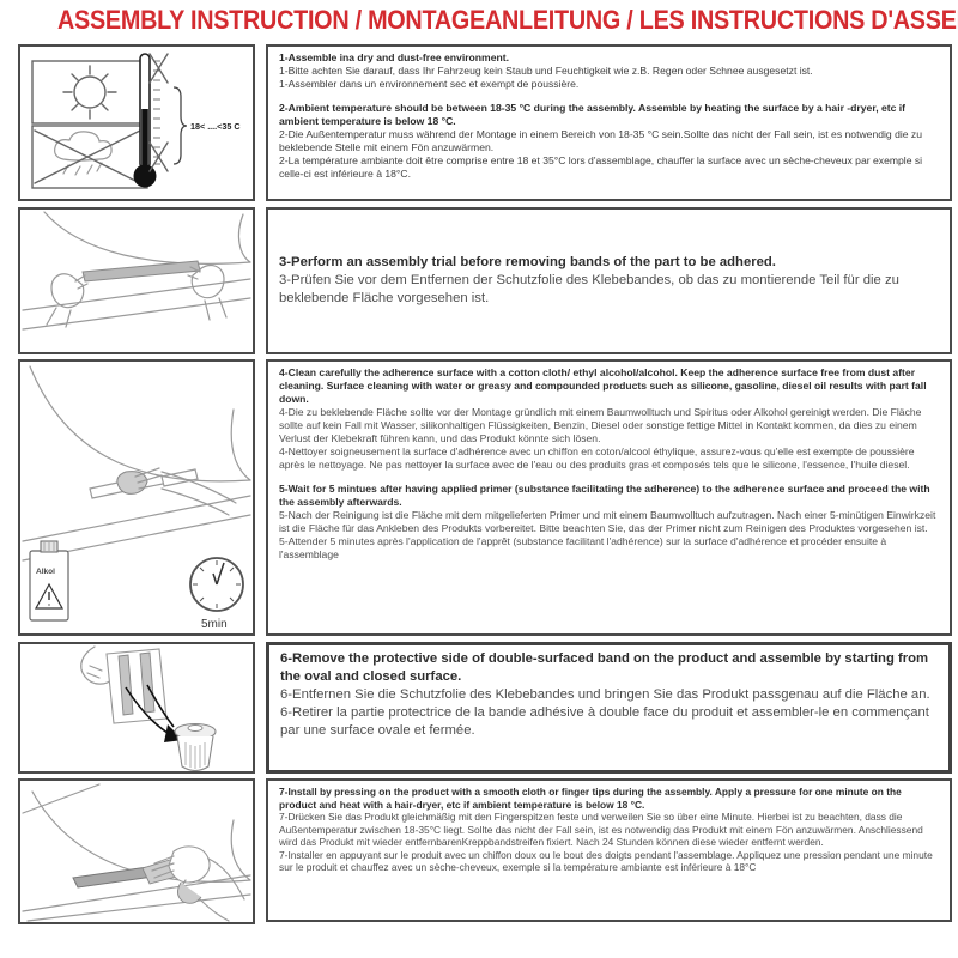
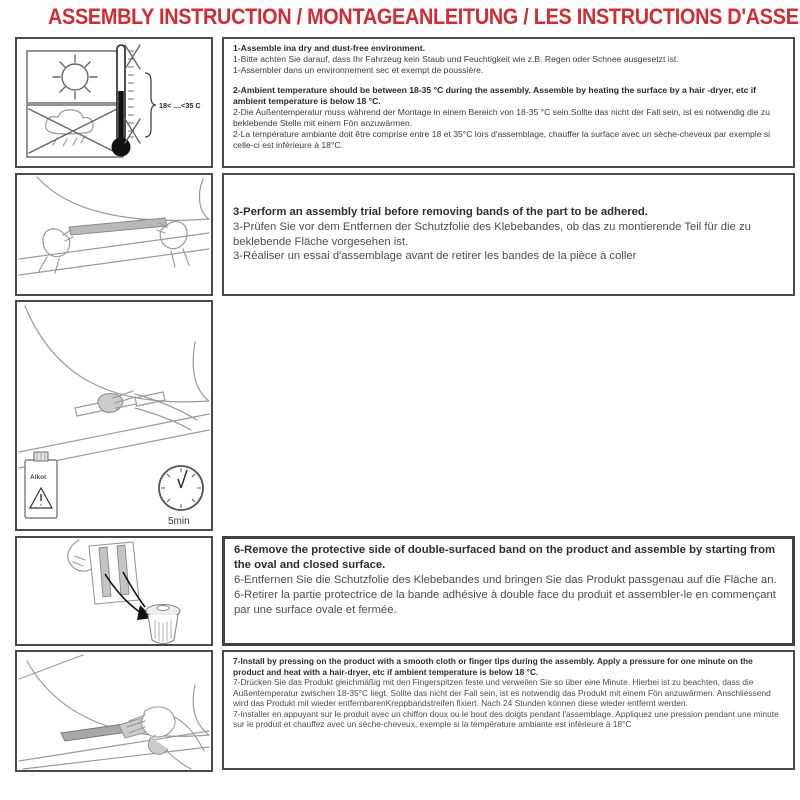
  ASSEMBLY INSTRUCTION / MONTAGEANLEITUNG / LES INSTRUCTIONS D'ASSE
  18< ....<35 C
  1-Assemble ina dry and dust-free environment.
  1-Bitte achten Sie darauf, dass Ihr Fahrzeug kein Staub und Feuchtigkeit wie z.B. Regen oder Schnee ausgesetzt ist.
  1-Assembler dans un environnement sec et exempt de poussière.
  2-Ambient temperature should be between 18-35 °C during the assembly. Assemble by heating the surface by a hair -dryer, etc if ambient temperature is below 18 °C.
  2-Die Außentemperatur muss während der Montage in einem Bereich von 18-35 °C sein.Sollte das nicht der Fall sein, ist es notwendig die zu beklebende Stelle mit einem Fön anzuwärmen.
  2-La température ambiante doit être comprise entre 18 et 35°C lors d'assemblage, chauffer la surface avec un sèche-cheveux par exemple si celle-ci est inférieure à 18°C.
  3-Perform an assembly trial before removing bands of the part to be adhered.
  3-Prüfen Sie vor dem Entfernen der Schutzfolie des Klebebandes, ob das zu montierende Teil für die zu beklebende Fläche vorgesehen ist.
+ 3-Réaliser un essai d'assemblage avant de retirer les bandes de la pièce à coller
  5min
- 4-Clean carefully the adherence surface with a cotton cloth/ ethyl alcohol/alcohol. Keep the adherence surface free from dust after cleaning. Surface cleaning with water or greasy and compounded products such as silicone, gasoline, diesel oil results with part fall down.
- 4-Die zu beklebende Fläche sollte vor der Montage gründlich mit einem Baumwolltuch und Spiritus oder Alkohol gereinigt werden. Die Fläche sollte auf kein Fall mit Wasser, silikonhaltigen Flüssigkeiten, Benzin, Diesel oder sonstige fettige Mittel in Kontakt kommen, da dies zu einem Verlust der Klebekraft führen kann, und das Produkt könnte sich lösen.
- 4-Nettoyer soigneusement la surface d'adhérence avec un chiffon en coton/alcool éthylique, assurez-vous qu'elle est exempte de poussière après le nettoyage. Ne pas nettoyer la surface avec de l'eau ou des produits gras et composés tels que le silicone, l'essence, l'huile diesel.
- 5-Wait for 5 mintues after having applied primer (substance facilitating the adherence) to the adherence surface and proceed the with the assembly afterwards.
- 5-Nach der Reinigung ist die Fläche mit dem mitgelieferten Primer und mit einem Baumwolltuch aufzutragen. Nach einer 5-minütigen Einwirkzeit ist die Fläche für das Ankleben des Produkts vorbereitet. Bitte beachten Sie, das der Primer nicht zum Reinigen des Produktes vorgesehen ist.
- 5-Attender 5 minutes après l'application de l'apprêt (substance facilitant l'adhérence) sur la surface d'adhérence et procéder ensuite à l'assemblage
  6-Remove the protective side of double-surfaced band on the product and assemble by starting from the oval and closed surface.
  6-Entfernen Sie die Schutzfolie des Klebebandes und bringen Sie das Produkt passgenau auf die Fläche an.
  6-Retirer la partie protectrice de la bande adhésive à double face du produit et assembler-le en commençant par une surface ovale et fermée.
  7-Install by pressing on the product with a smooth cloth or finger tips during the assembly. Apply a pressure for one minute on the product and heat with a hair-dryer, etc if ambient temperature is below 18 °C.
  7-Drücken Sie das Produkt gleichmäßig mit den Fingerspitzen feste und verweilen Sie so über eine Minute. Hierbei ist zu beachten, dass die Außentemperatur zwischen 18-35°C liegt. Sollte das nicht der Fall sein, ist es notwendig das Produkt mit einem Fön anzuwärmen. Anschliessend wird das Produkt mit wieder entfernbarenKreppbandstreifen fixiert. Nach 24 Stunden können diese wieder entfernt werden.
  7-Installer en appuyant sur le produit avec un chiffon doux ou le bout des doigts pendant l'assemblage. Appliquez une pression pendant une minute sur le produit et chauffez avec un sèche-cheveux, exemple si la température ambiante est inférieure à 18°C
